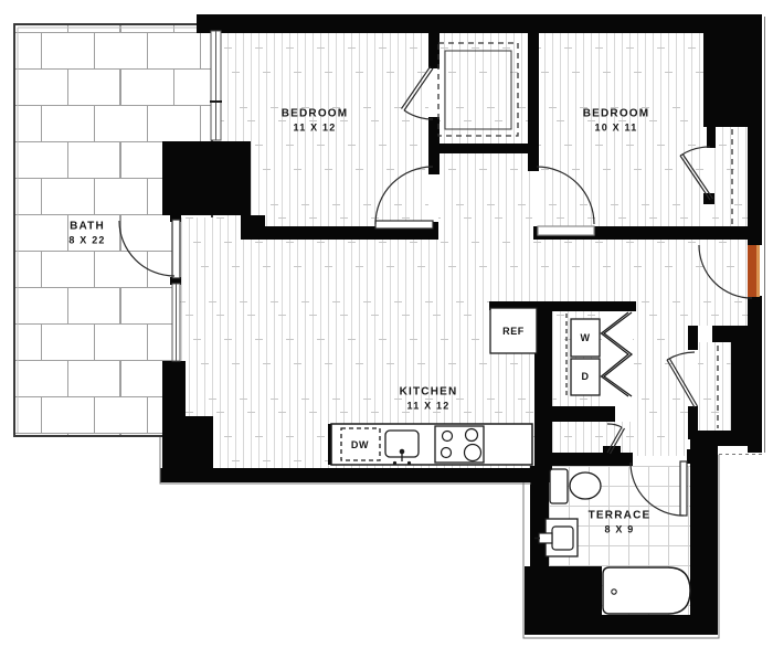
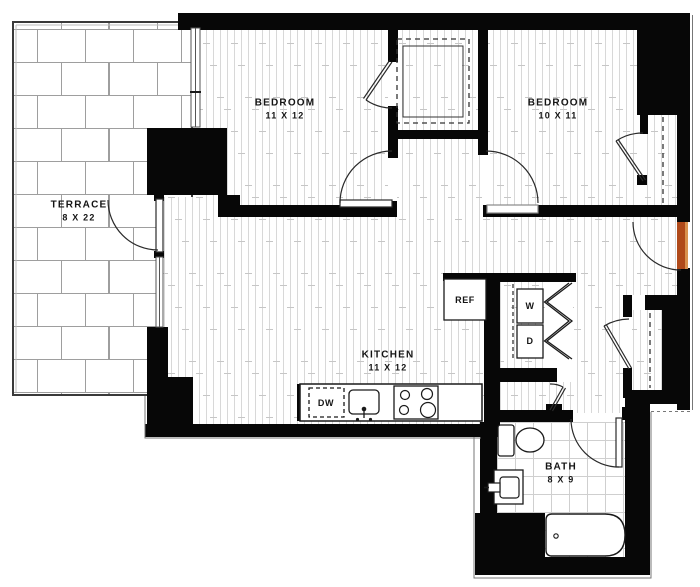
- BATH
+ TERRACE
  8 X 22
  BEDROOM
  11 X 12
  BEDROOM
  10 X 11
  KITCHEN
  11 X 12
- TERRACE
+ BATH
  8 X 9
  W
  D
  DW
  REF
